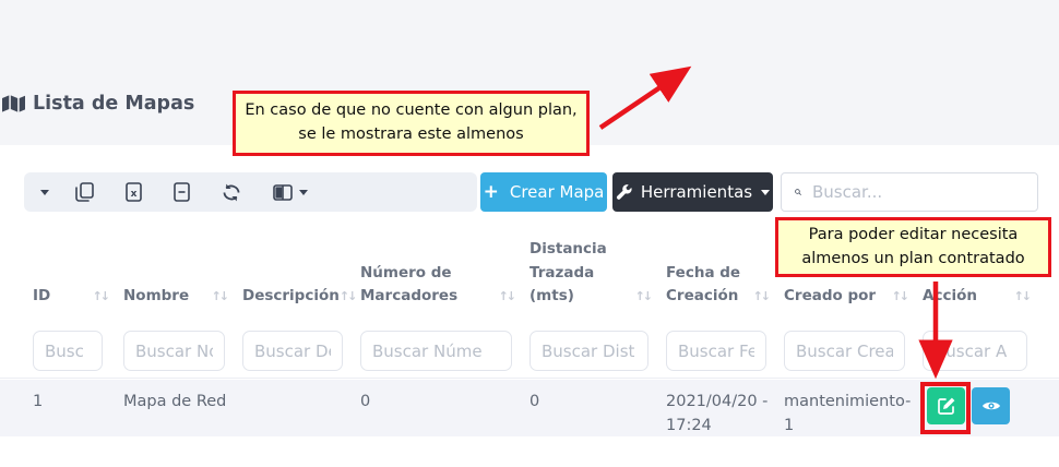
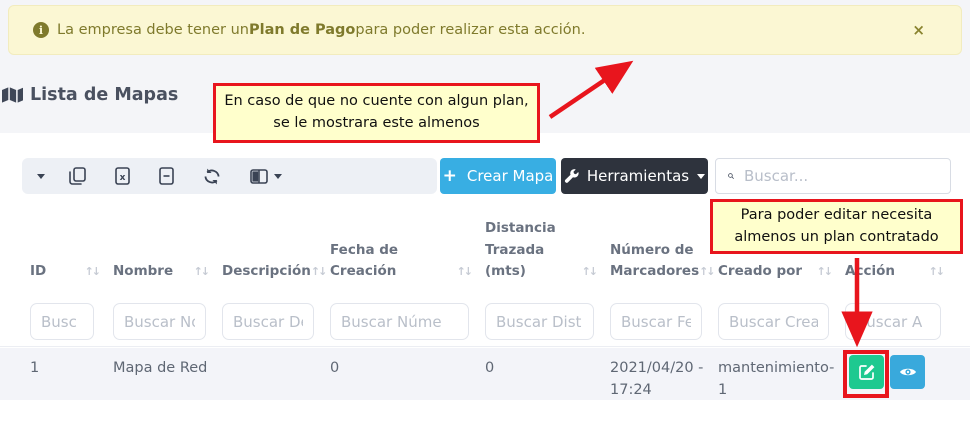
+ i
+ La empresa debe tener un
+ Plan de Pago
+ para poder realizar esta acción.
+ ×
  Lista de Mapas
  En caso de que no cuente con algun plan,
  se le mostrara este almenos
  Para poder editar necesita
  almenos un plan contratado
  x
  +
  Crear Mapa
  Herramientas
  Buscar...
  ID
  ↑↓
  Nombre
  ↑↓
  Descripción
  ↑↓
- Número de Marcadores
+ Fecha de Creación
  ↑↓
  Distancia Trazada (mts)
  ↑↓
- Fecha de Creación
+ Número de Marcadores
  ↑↓
  Creado por
  ↑↓
  Acción
  ↑↓
  Busc
  Buscar N
  Buscar Núme
  Buscar Dist
  Buscar Fe
  Buscar Crea
  Buscar A
  1
  Mapa de Red
  0
  0
  2021/04/20 - 17:24
  mantenimiento-1
